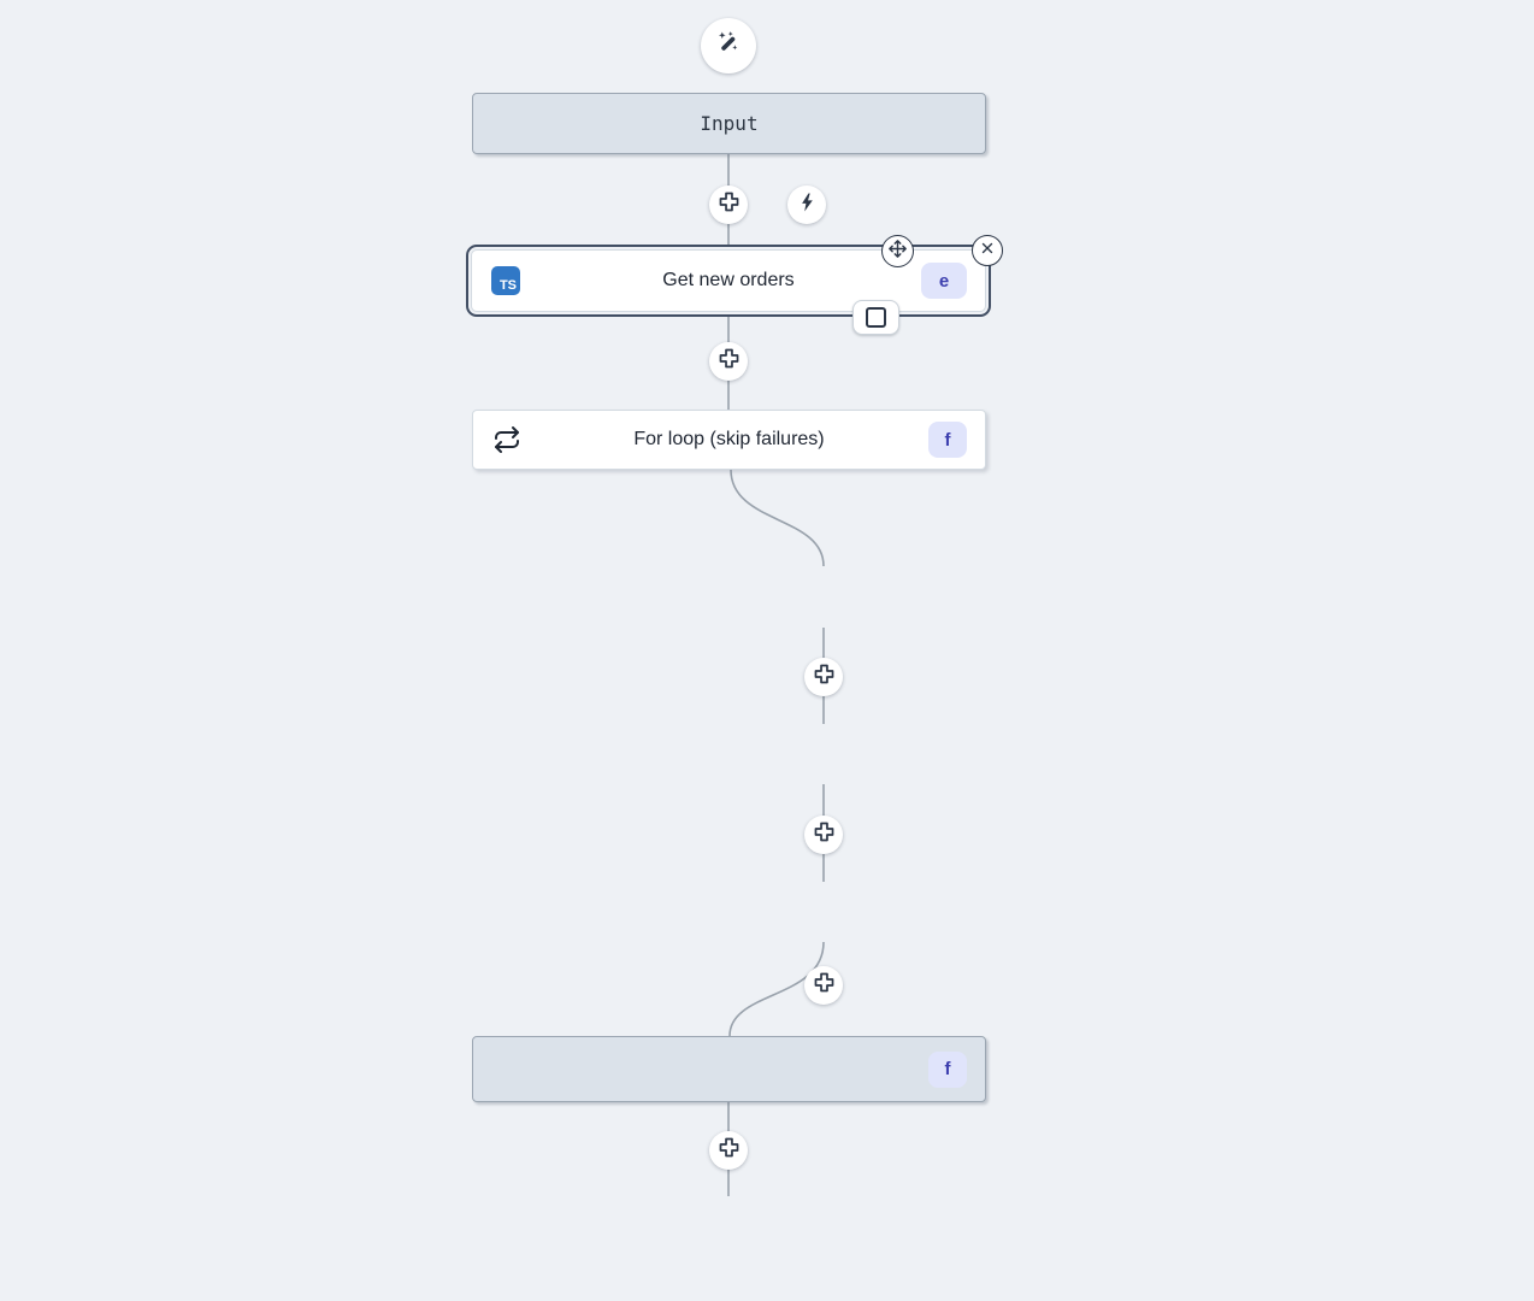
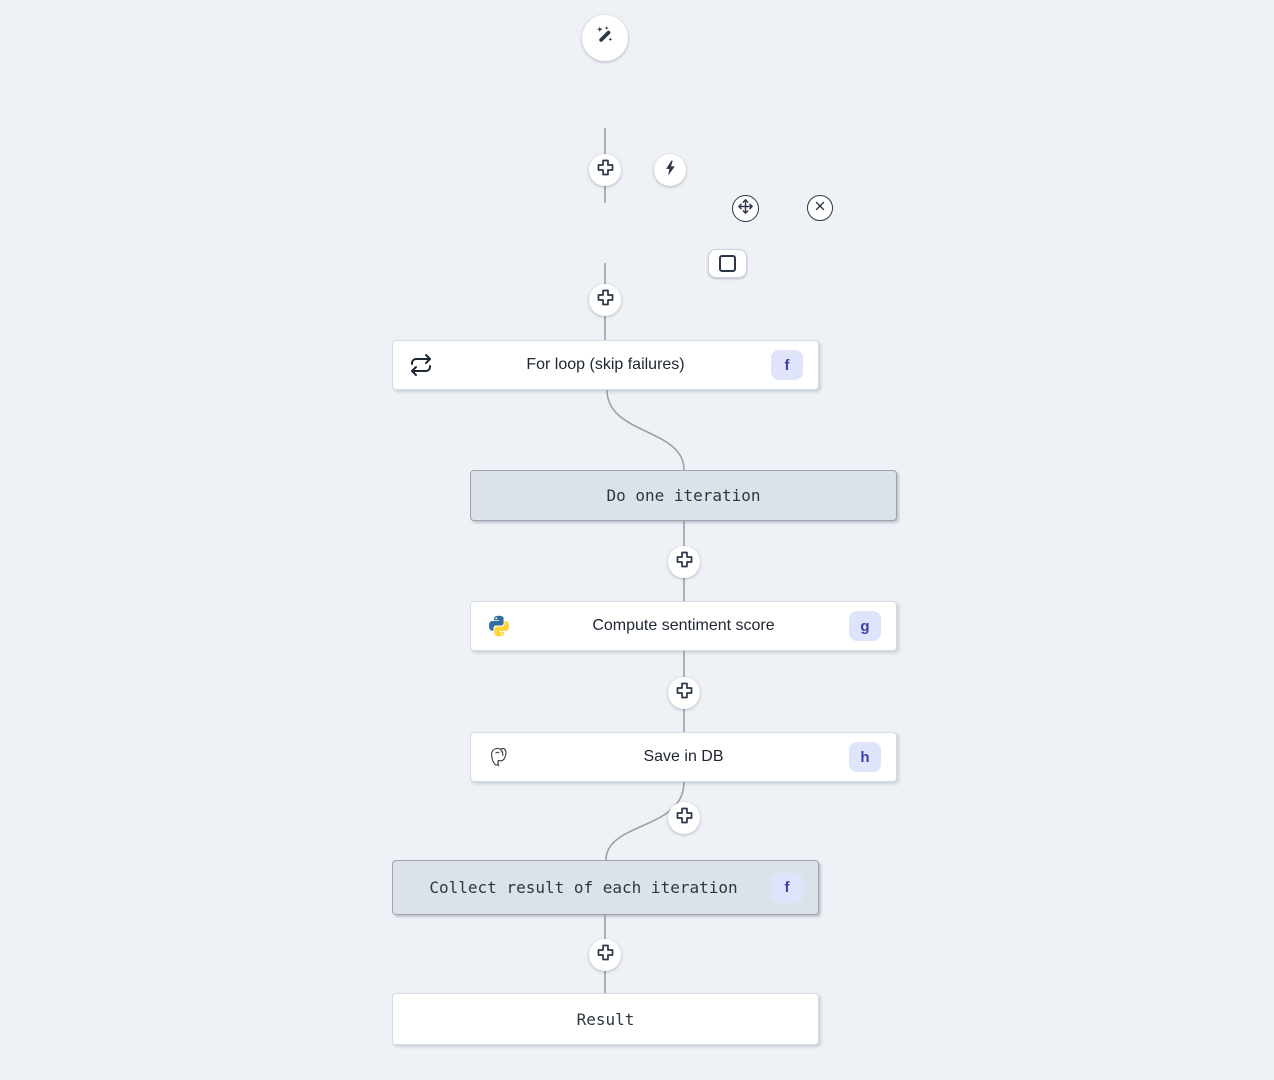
- Input
- TS
- Get new orders
- e
  For loop (skip failures)
  f
+ Do one iteration
+ Compute sentiment score
+ g
+ Save in DB
+ h
+ Collect result of each iteration
  f
+ Result
